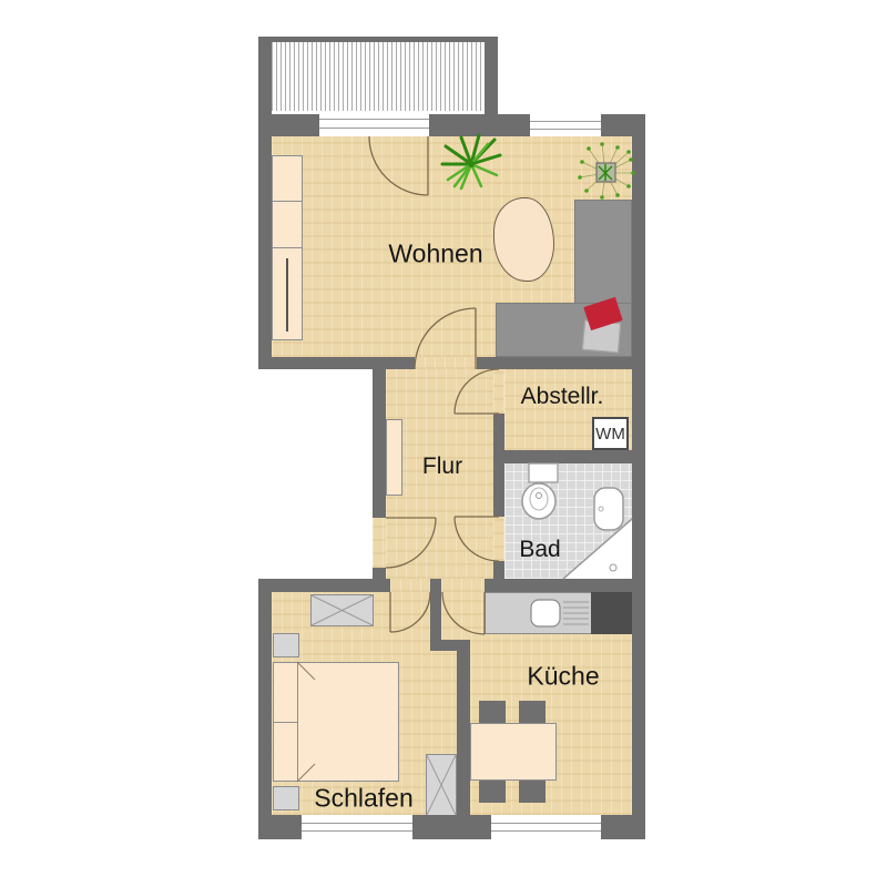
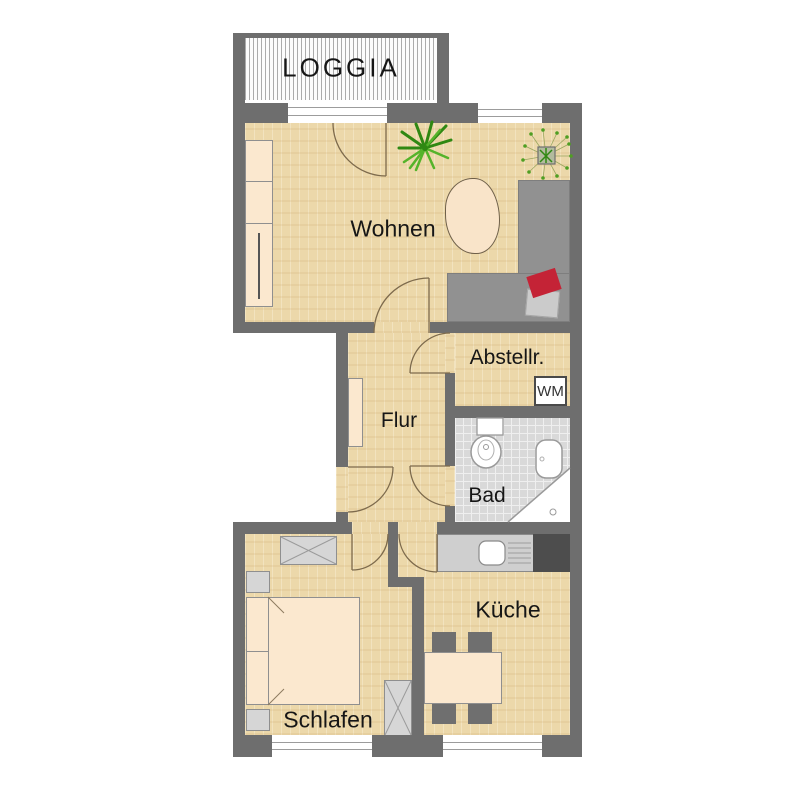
  WM
+ LOGGIA
  Wohnen
  Abstellr.
  Flur
  Bad
  Küche
  Schlafen
